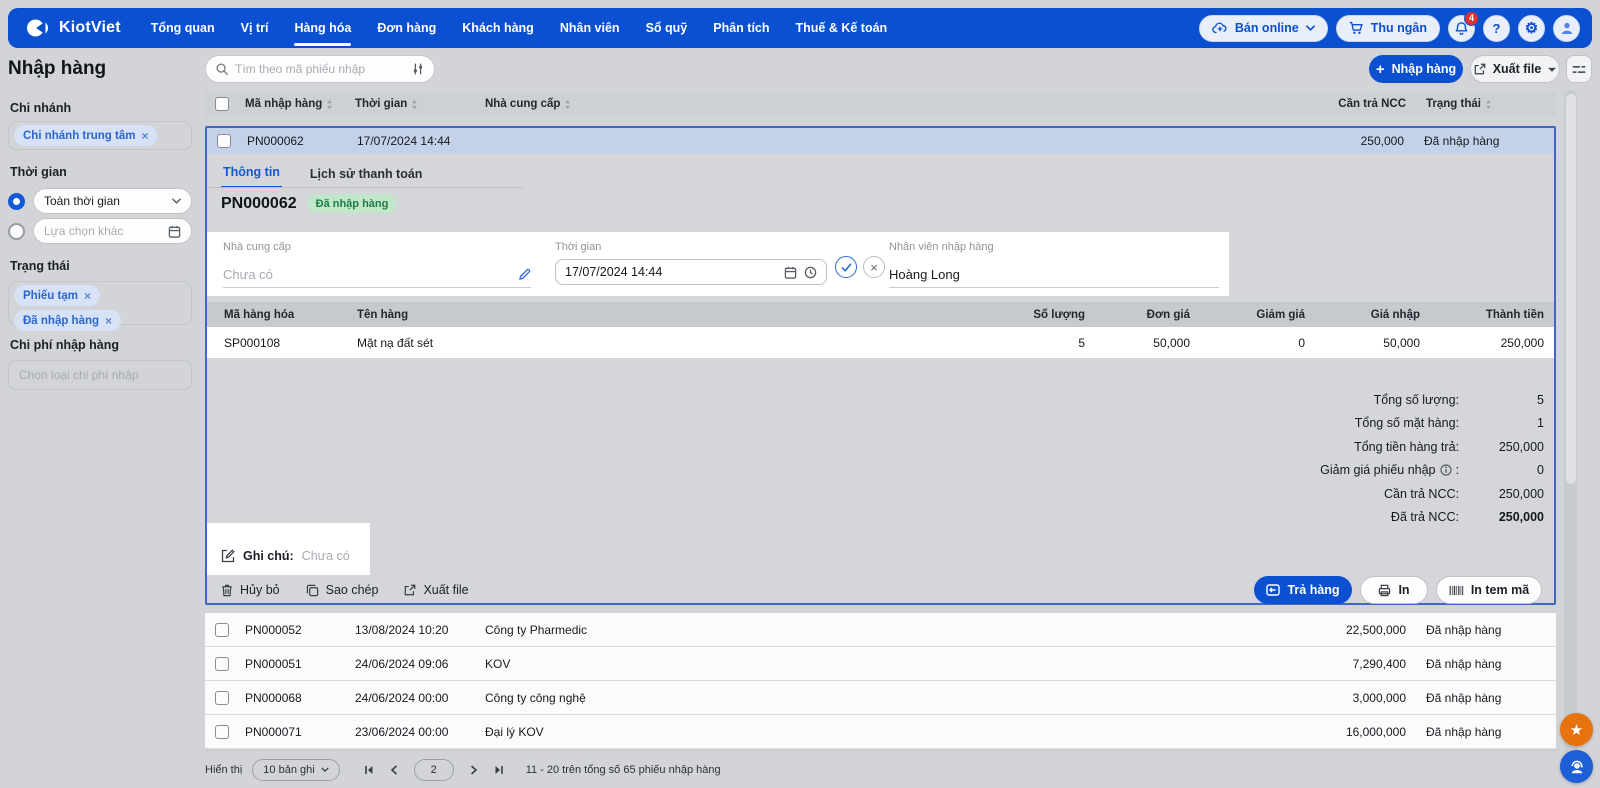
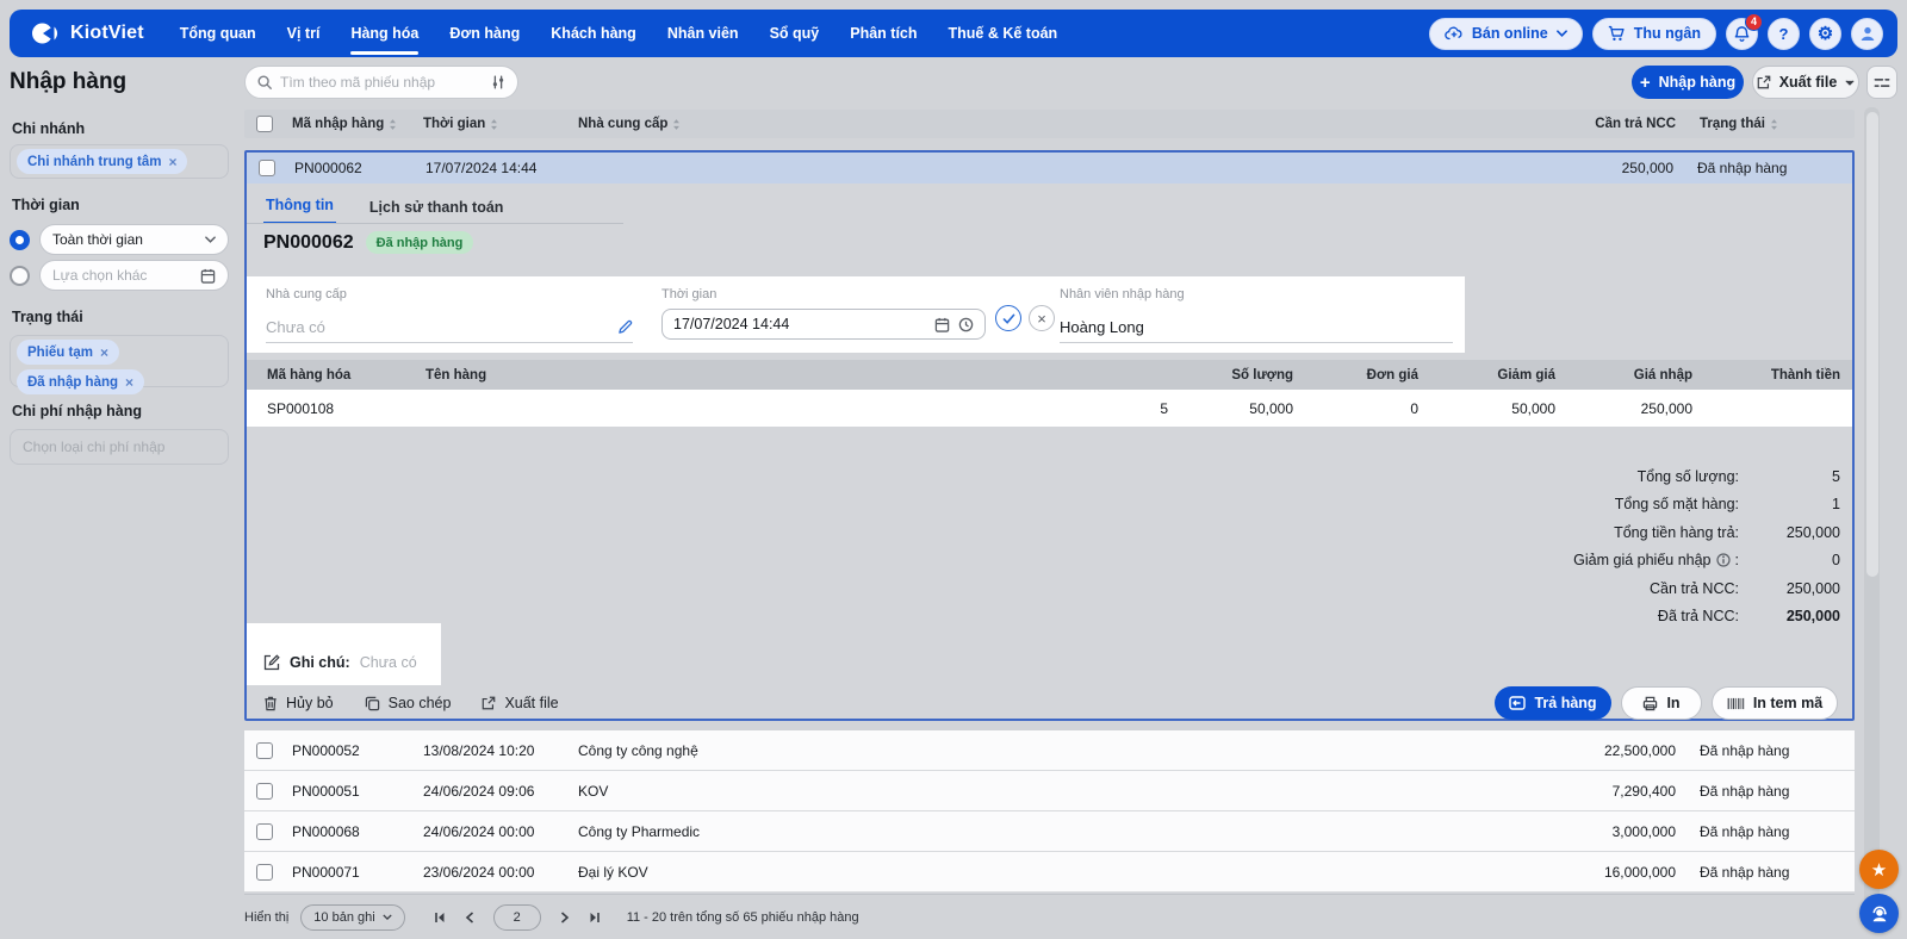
  KiotViet
  Tổng quan
  Vị trí
  Hàng hóa
  Đơn hàng
  Khách hàng
  Nhân viên
  Sổ quỹ
  Phân tích
  Thuế & Kế toán
  Bán online
  Thu ngân
  4
  ?
  ⚙
  Nhập hàng
  Chi nhánh
  Chi nhánh trung tâm
  ×
  Thời gian
  Toàn thời gian
  Lựa chọn khác
  Trạng thái
  Phiếu tạm
  ×
  Đã nhập hàng
  ×
  Chi phí nhập hàng
  Chọn loại chi phí nhập
  Tìm theo mã phiếu nhập
  +
  Nhập hàng
  Xuất file
  Mã nhập hàng
  Thời gian
  Nhà cung cấp
  Cần trả NCC
  Trạng thái
  PN000062
  17/07/2024 14:44
  250,000
  Đã nhập hàng
  Thông tin
  Lịch sử thanh toán
  PN000062
  Đã nhập hàng
  Nhà cung cấp
  Chưa có
  Thời gian
  17/07/2024 14:44
  ×
  Nhân viên nhập hàng
  Hoàng Long
  Mã hàng hóa
  Tên hàng
  Số lượng
  Đơn giá
  Giảm giá
  Giá nhập
  Thành tiền
  SP000108
- Mặt nạ đất sét
  5
  50,000
  0
  50,000
  250,000
  Tổng số lượng:
  5
  Tổng số mặt hàng:
  1
  Tổng tiền hàng trả:
  250,000
  Giảm giá phiếu nhập
  :
  0
  Cần trả NCC:
  250,000
  Đã trả NCC:
  250,000
  Ghi chú:
  Chưa có
  Hủy bỏ
  Sao chép
  Xuất file
  Trả hàng
  In
  In tem mã
  PN000052
  13/08/2024 10:20
- Công ty Pharmedic
+ Công ty công nghệ
  22,500,000
  Đã nhập hàng
  PN000051
  24/06/2024 09:06
  KOV
  7,290,400
  Đã nhập hàng
  PN000068
  24/06/2024 00:00
- Công ty công nghệ
+ Công ty Pharmedic
  3,000,000
  Đã nhập hàng
  PN000071
  23/06/2024 00:00
  Đại lý KOV
  16,000,000
  Đã nhập hàng
  Hiển thị
  10 bản ghi
  2
  11 - 20 trên tổng số 65 phiếu nhập hàng
  ★
